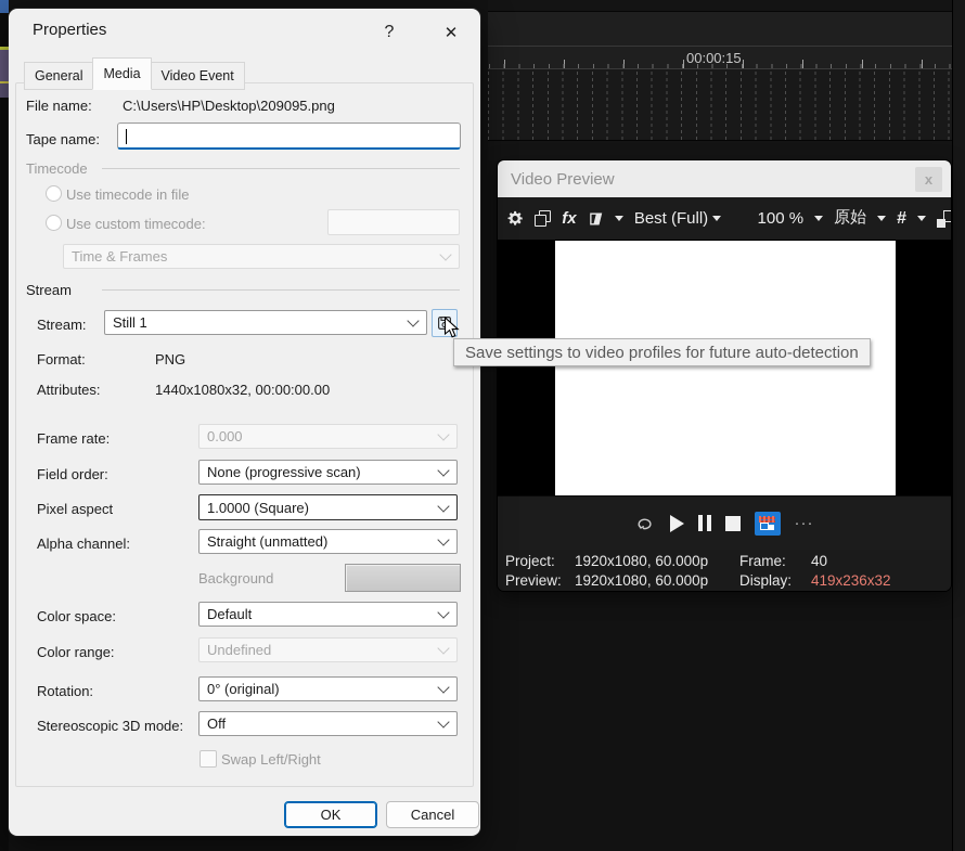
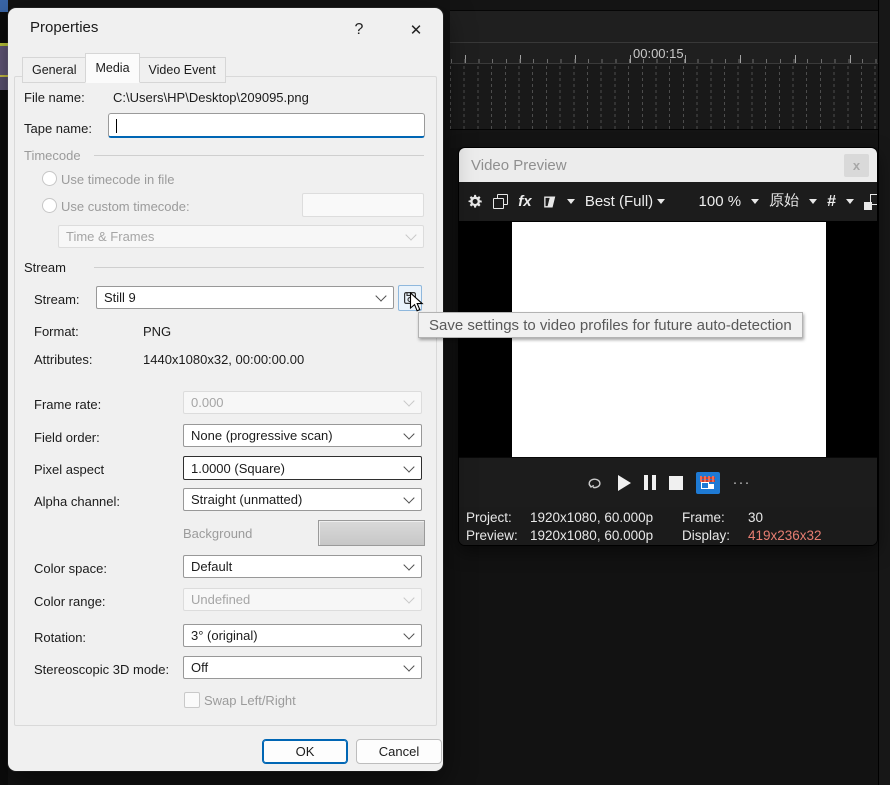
  00:00:15
  Video Preview
  x
  fx
  Best (Full)
  100 %
  原始
  #
  ···
  Project:
  1920x1080, 60.000p
  Frame:
- 40
+ 30
  Preview:
  1920x1080, 60.000p
  Display:
  419x236x32
  Properties
  ?
  ✕
  General
  Media
  Video Event
  File name:
  C:\Users\HP\Desktop\209095.png
  Tape name:
  Timecode
  Use timecode in file
  Use custom timecode:
  Time & Frames
  Stream
  Stream:
- Still 1
+ Still 9
  Format:
  PNG
  Attributes:
  1440x1080x32, 00:00:00.00
  Frame rate:
  0.000
  Field order:
  None (progressive scan)
  Pixel aspect
  1.0000 (Square)
  Alpha channel:
  Straight (unmatted)
  Background
  Color space:
  Default
  Color range:
  Undefined
  Rotation:
- 0° (original)
+ 3° (original)
  Stereoscopic 3D mode:
  Off
  Swap Left/Right
  OK
  Cancel
  Save settings to video profiles for future auto-detection
